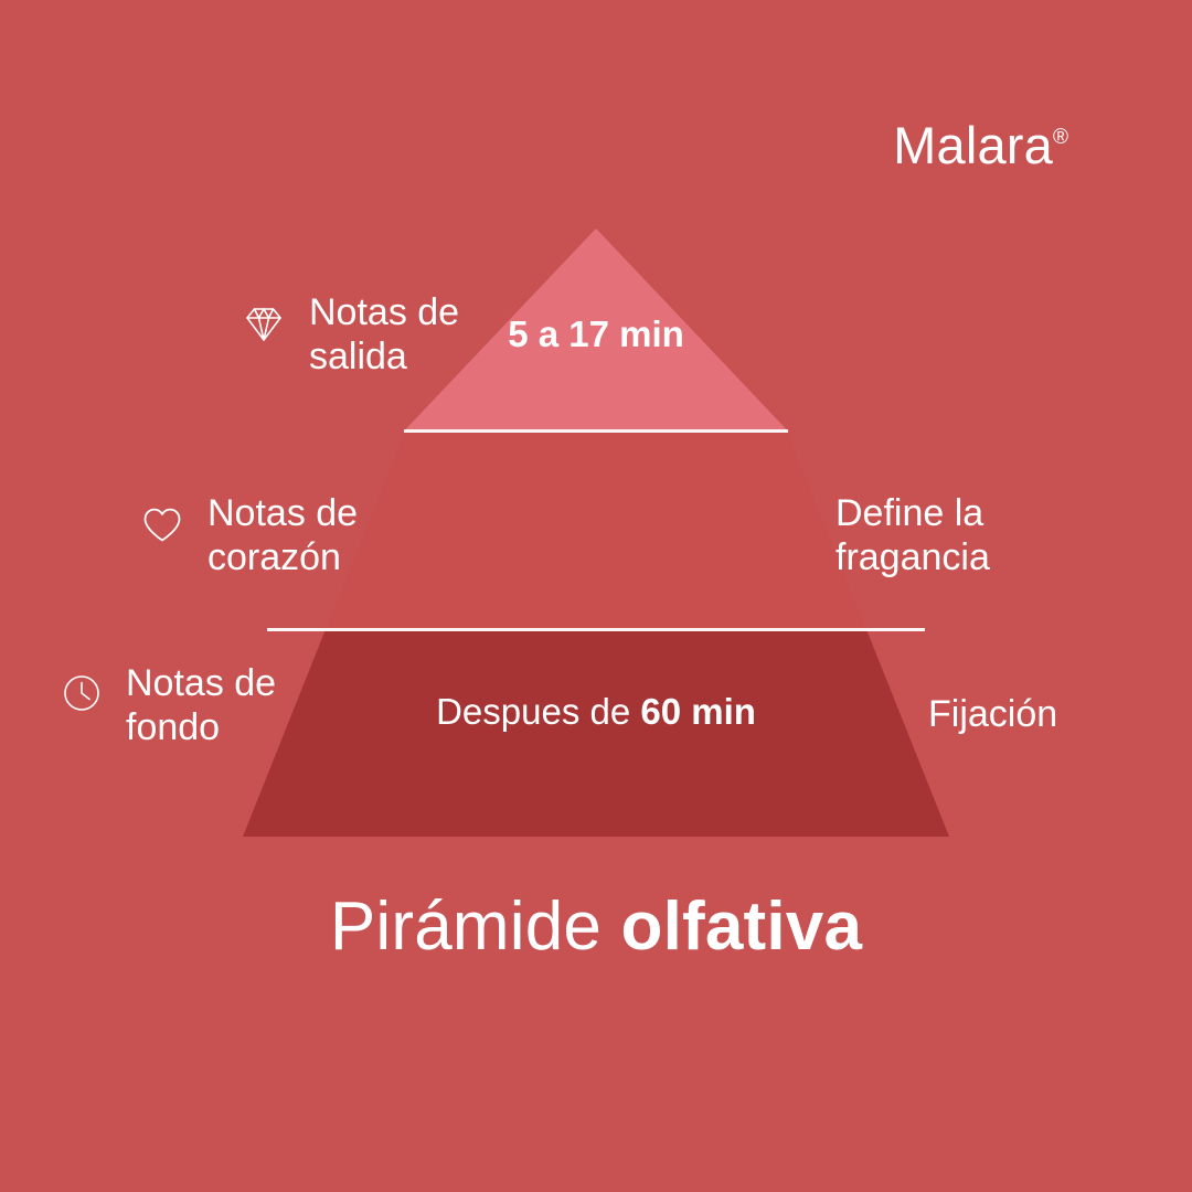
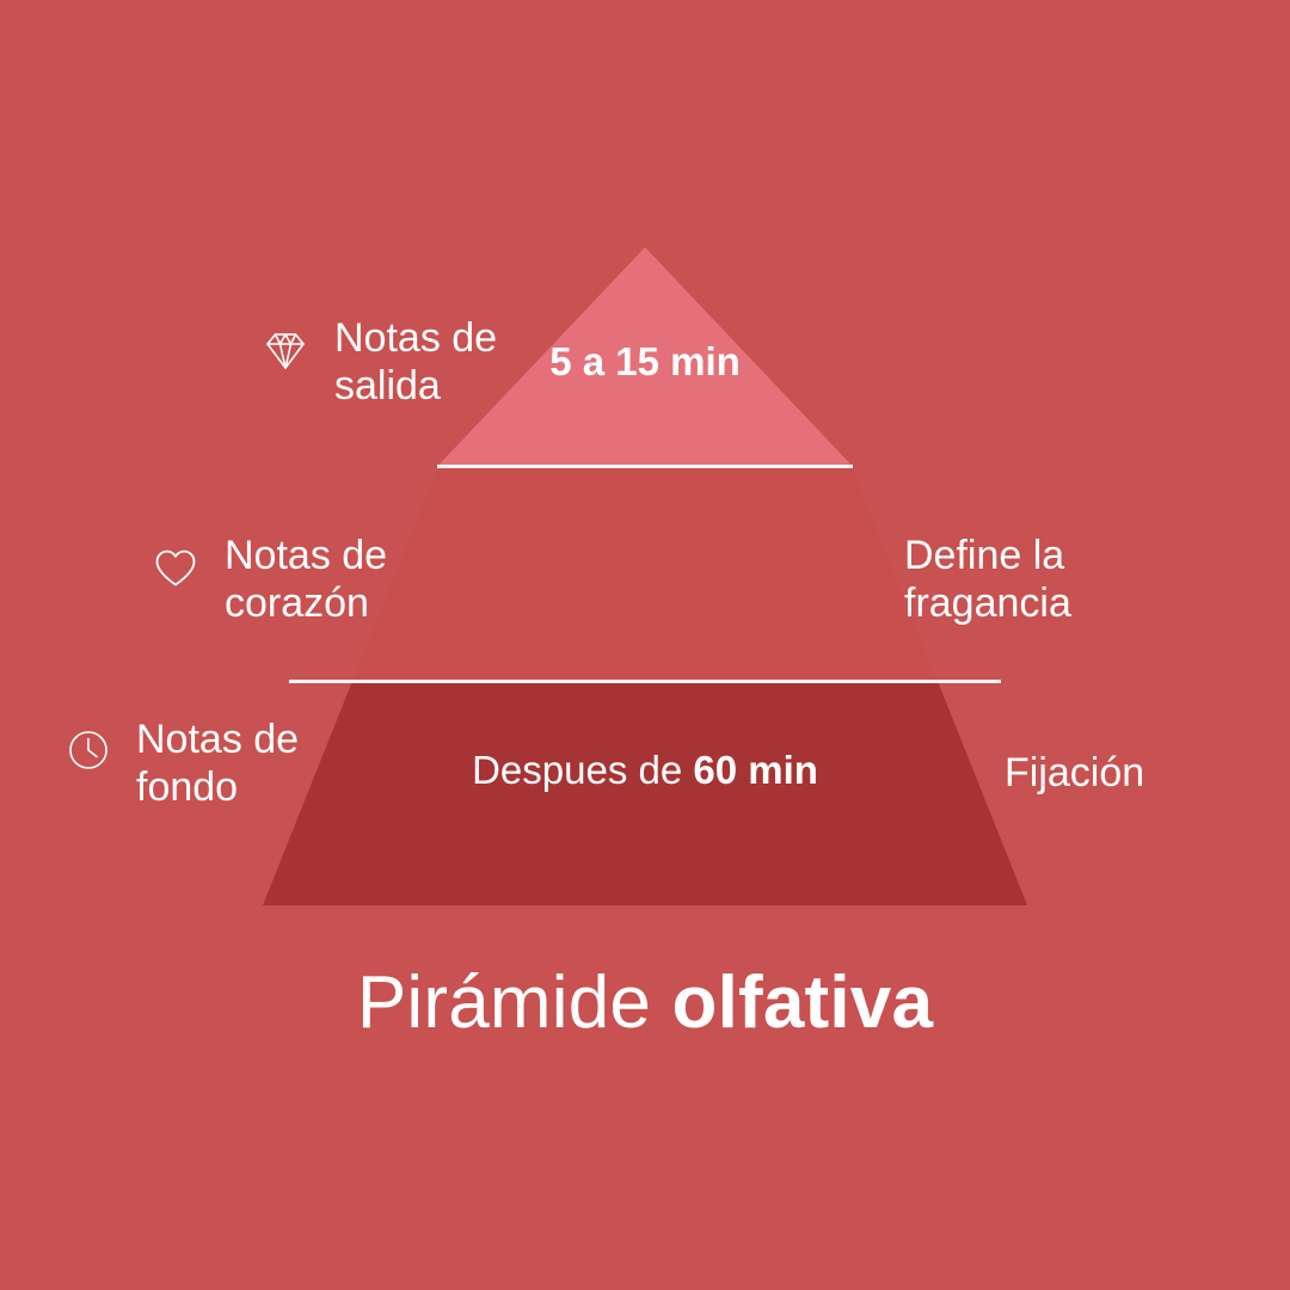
- Malara®
  Notas de
  salida
- 5 a 17 min
+ 5 a 15 min
  Notas de
  corazón
  Define la
  fragancia
  Notas de
  fondo
  Despues de 60 min
  Fijación
  Pirámide olfativa
